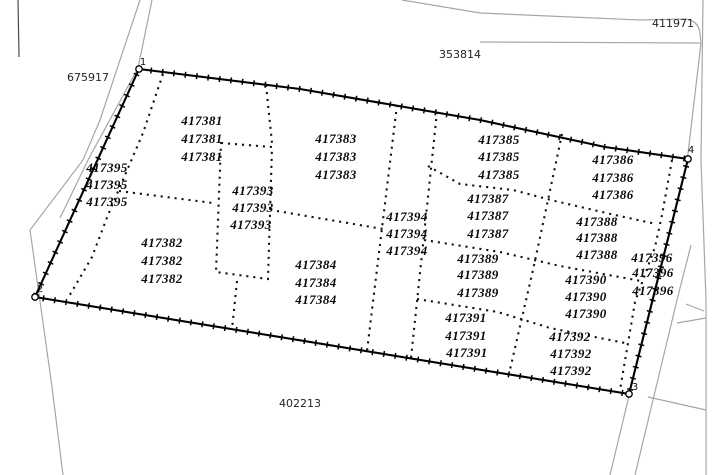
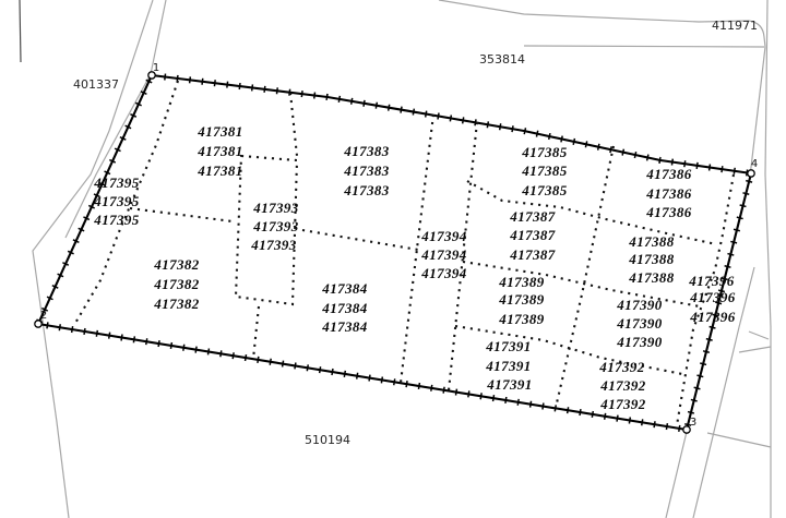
  1
  2
  3
  4
- 675917
+ 401337
  353814
  411971
- 402213
+ 510194
  417381
  417381
  417381
  417382
  417382
  417382
  417383
  417383
  417383
  417384
  417384
  417384
  417385
  417385
  417385
  417386
  417386
  417386
  417387
  417387
  417387
  417388
  417388
  417388
  417389
  417389
  417389
  417390
  417390
  417390
  417391
  417391
  417391
  417392
  417392
  417392
  417393
  417393
  417393
  417394
  417394
  417394
  417395
  417395
  417395
  417396
  417396
  417396
